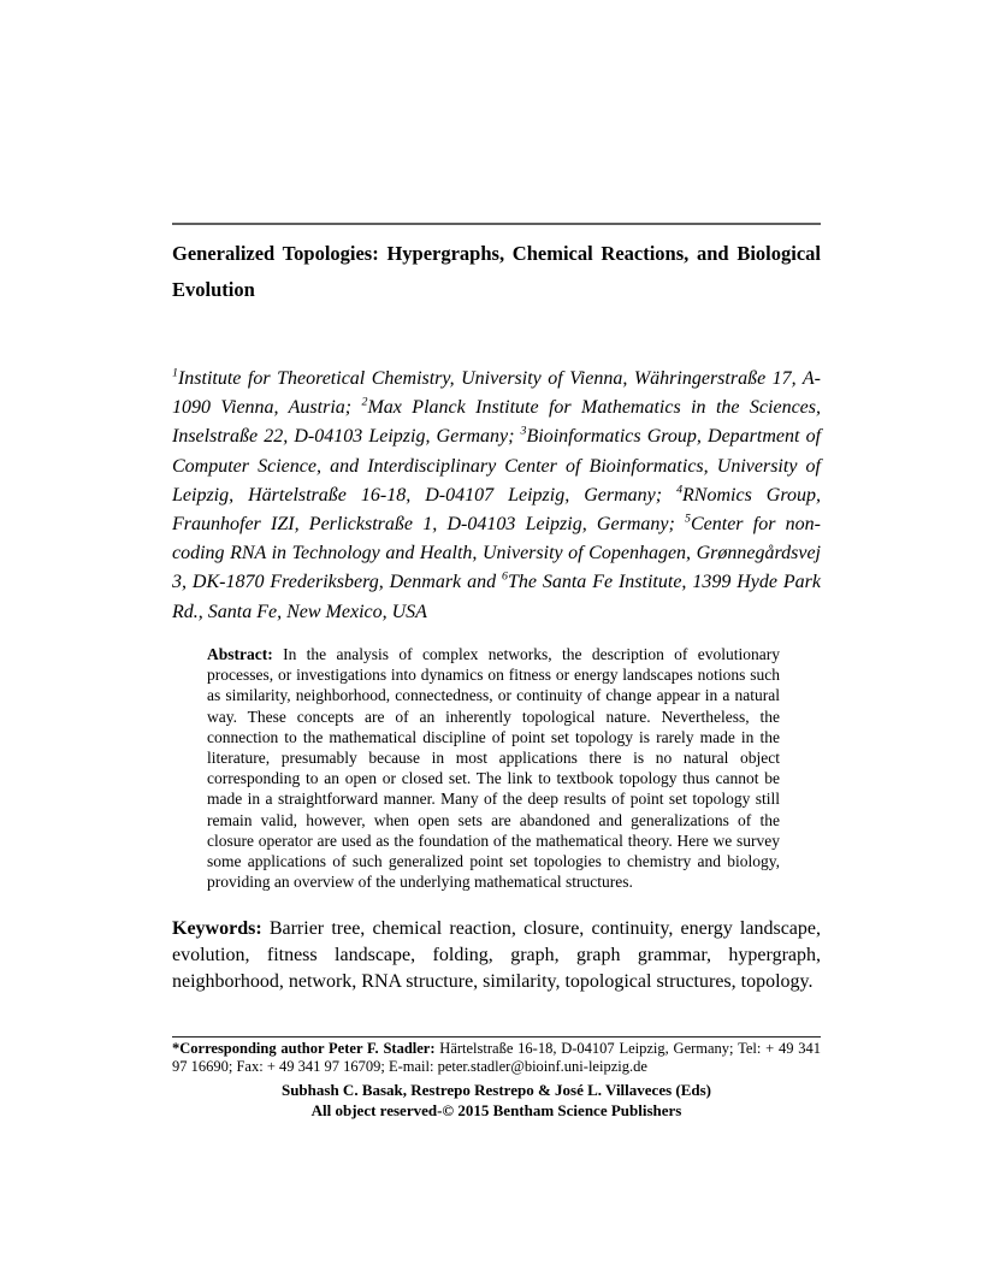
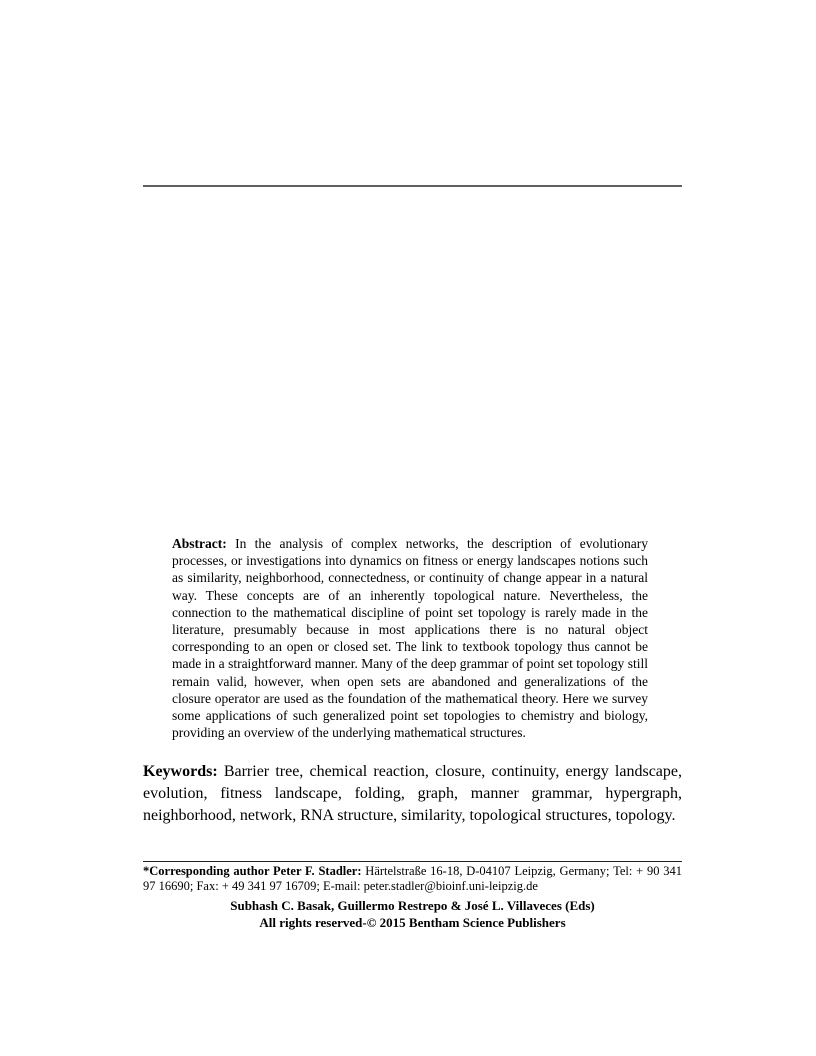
- Generalized Topologies: Hypergraphs, Chemical Reactions, and Biological Evolution
- 1Institute for Theoretical Chemistry, University of Vienna, Währingerstraße 17, A-1090 Vienna, Austria; 2Max Planck Institute for Mathematics in the Sciences, Inselstraße 22, D-04103 Leipzig, Germany; 3Bioinformatics Group, Department of Computer Science, and Interdisciplinary Center of Bioinformatics, University of Leipzig, Härtelstraße 16-18, D-04107 Leipzig, Germany; 4RNomics Group, Fraunhofer IZI, Perlickstraße 1, D-04103 Leipzig, Germany; 5Center for non-coding RNA in Technology and Health, University of Copenhagen, Grønnegårdsvej 3, DK-1870 Frederiksberg, Denmark and 6The Santa Fe Institute, 1399 Hyde Park Rd., Santa Fe, New Mexico, USA
- Abstract: In the analysis of complex networks, the description of evolutionary processes, or investigations into dynamics on fitness or energy landscapes notions such as similarity, neighborhood, connectedness, or continuity of change appear in a natural way. These concepts are of an inherently topological nature. Nevertheless, the connection to the mathematical discipline of point set topology is rarely made in the literature, presumably because in most applications there is no natural object corresponding to an open or closed set. The link to textbook topology thus cannot be made in a straightforward manner. Many of the deep results of point set topology still remain valid, however, when open sets are abandoned and generalizations of the closure operator are used as the foundation of the mathematical theory. Here we survey some applications of such generalized point set topologies to chemistry and biology, providing an overview of the underlying mathematical structures.
+ Abstract: In the analysis of complex networks, the description of evolutionary processes, or investigations into dynamics on fitness or energy landscapes notions such as similarity, neighborhood, connectedness, or continuity of change appear in a natural way. These concepts are of an inherently topological nature. Nevertheless, the connection to the mathematical discipline of point set topology is rarely made in the literature, presumably because in most applications there is no natural object corresponding to an open or closed set. The link to textbook topology thus cannot be made in a straightforward manner. Many of the deep grammar of point set topology still remain valid, however, when open sets are abandoned and generalizations of the closure operator are used as the foundation of the mathematical theory. Here we survey some applications of such generalized point set topologies to chemistry and biology, providing an overview of the underlying mathematical structures.
- Keywords: Barrier tree, chemical reaction, closure, continuity, energy landscape, evolution, fitness landscape, folding, graph, graph grammar, hypergraph, neighborhood, network, RNA structure, similarity, topological structures, topology.
+ Keywords: Barrier tree, chemical reaction, closure, continuity, energy landscape, evolution, fitness landscape, folding, graph, manner grammar, hypergraph, neighborhood, network, RNA structure, similarity, topological structures, topology.
- *Corresponding author Peter F. Stadler: Härtelstraße 16-18, D-04107 Leipzig, Germany; Tel: + 49 341 97 16690; Fax: + 49 341 97 16709; E-mail: peter.stadler@bioinf.uni-leipzig.de
+ *Corresponding author Peter F. Stadler: Härtelstraße 16-18, D-04107 Leipzig, Germany; Tel: + 90 341 97 16690; Fax: + 49 341 97 16709; E-mail: peter.stadler@bioinf.uni-leipzig.de
- Subhash C. Basak, Restrepo Restrepo & José L. Villaveces (Eds)
+ Subhash C. Basak, Guillermo Restrepo & José L. Villaveces (Eds)
- All object reserved-© 2015 Bentham Science Publishers
+ All rights reserved-© 2015 Bentham Science Publishers
